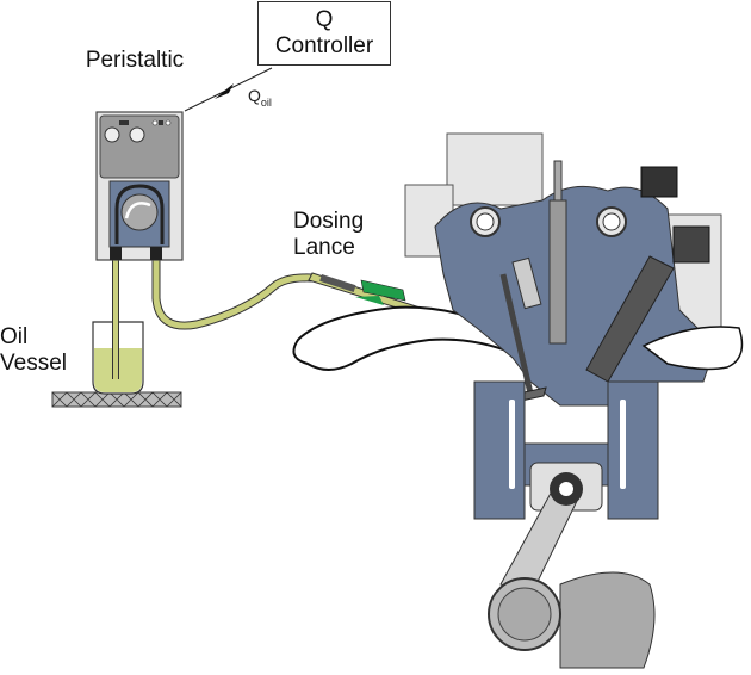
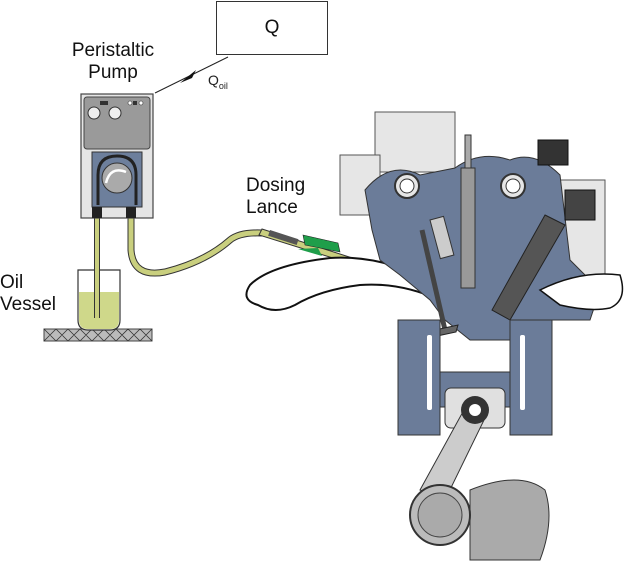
  Q
- Controller
  Peristaltic
+ Pump
  Qoil
  Dosing
  Lance
  Oil
  Vessel
